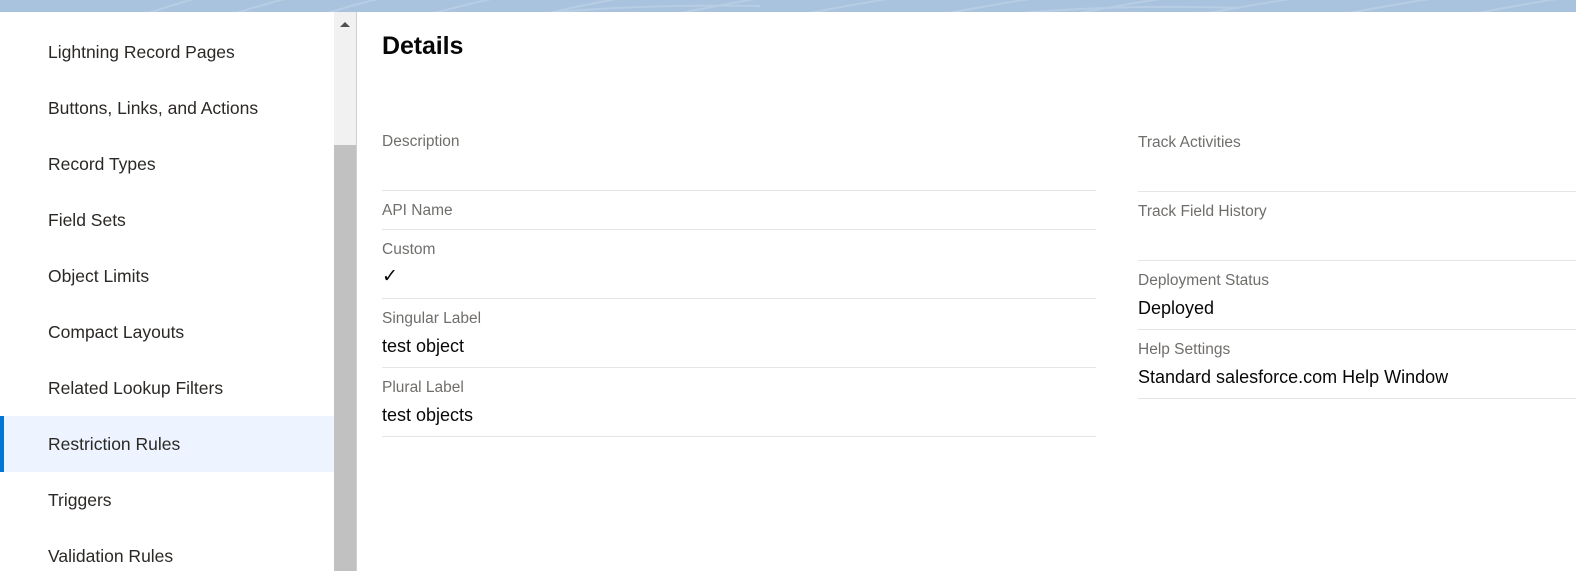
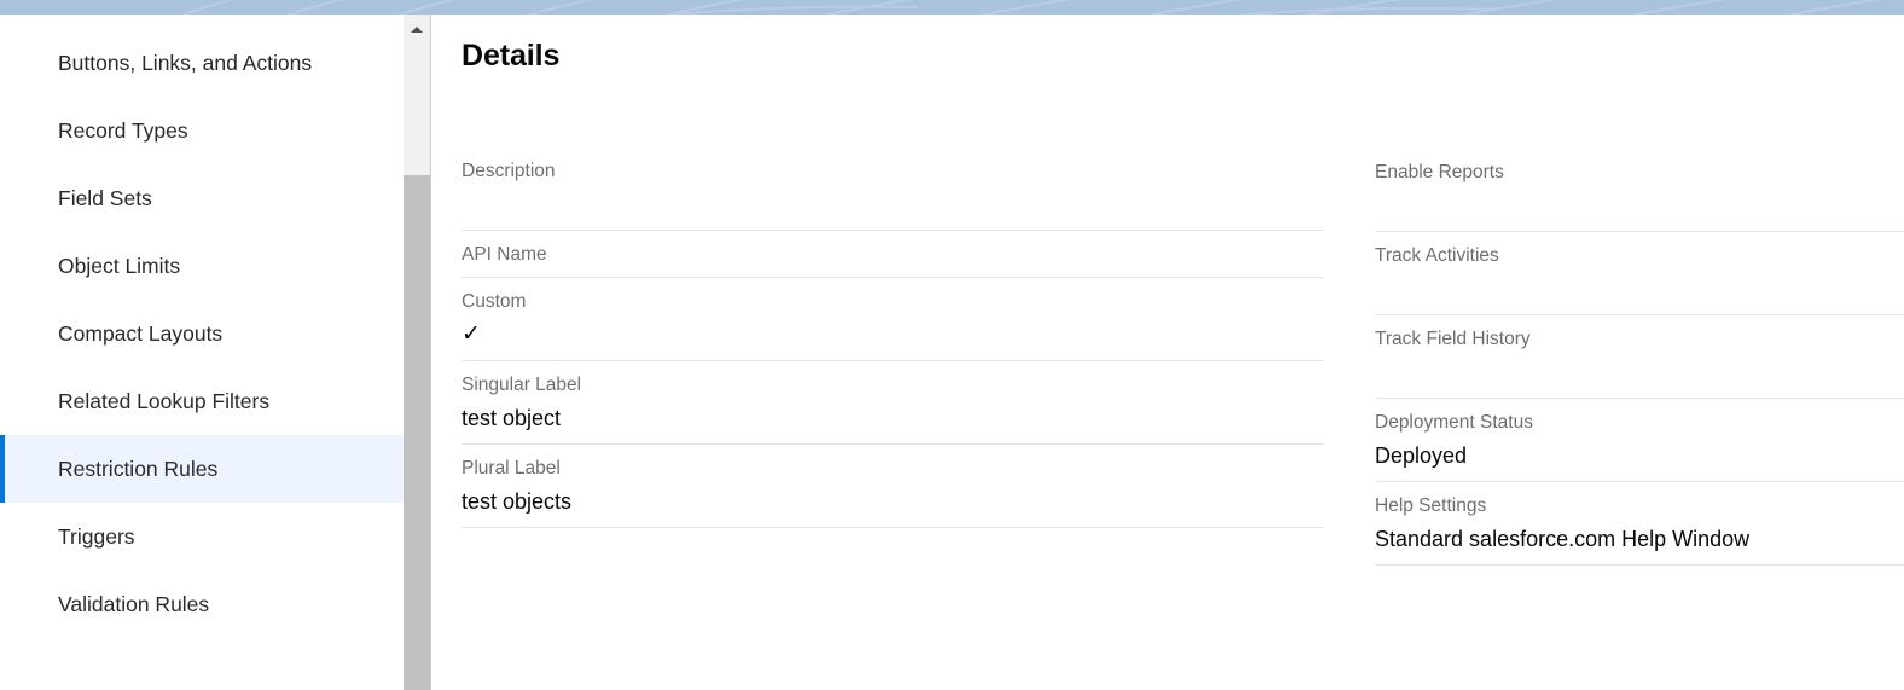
- Lightning Record Pages
  Buttons, Links, and Actions
  Record Types
  Field Sets
  Object Limits
  Compact Layouts
  Related Lookup Filters
  Restriction Rules
  Triggers
  Validation Rules
  Details
  Description
  API Name
  Custom
  ✓
  Singular Label
  test object
  Plural Label
  test objects
+ Enable Reports
  Track Activities
  Track Field History
  Deployment Status
  Deployed
  Help Settings
  Standard salesforce.com Help Window
